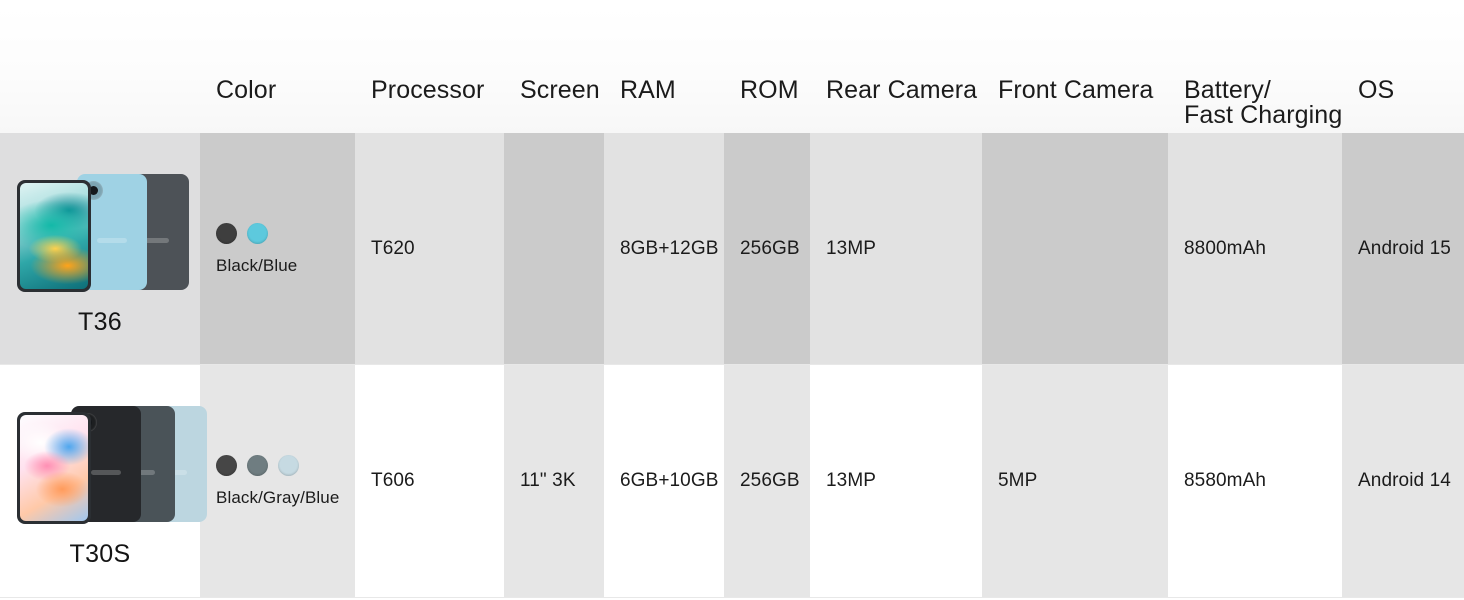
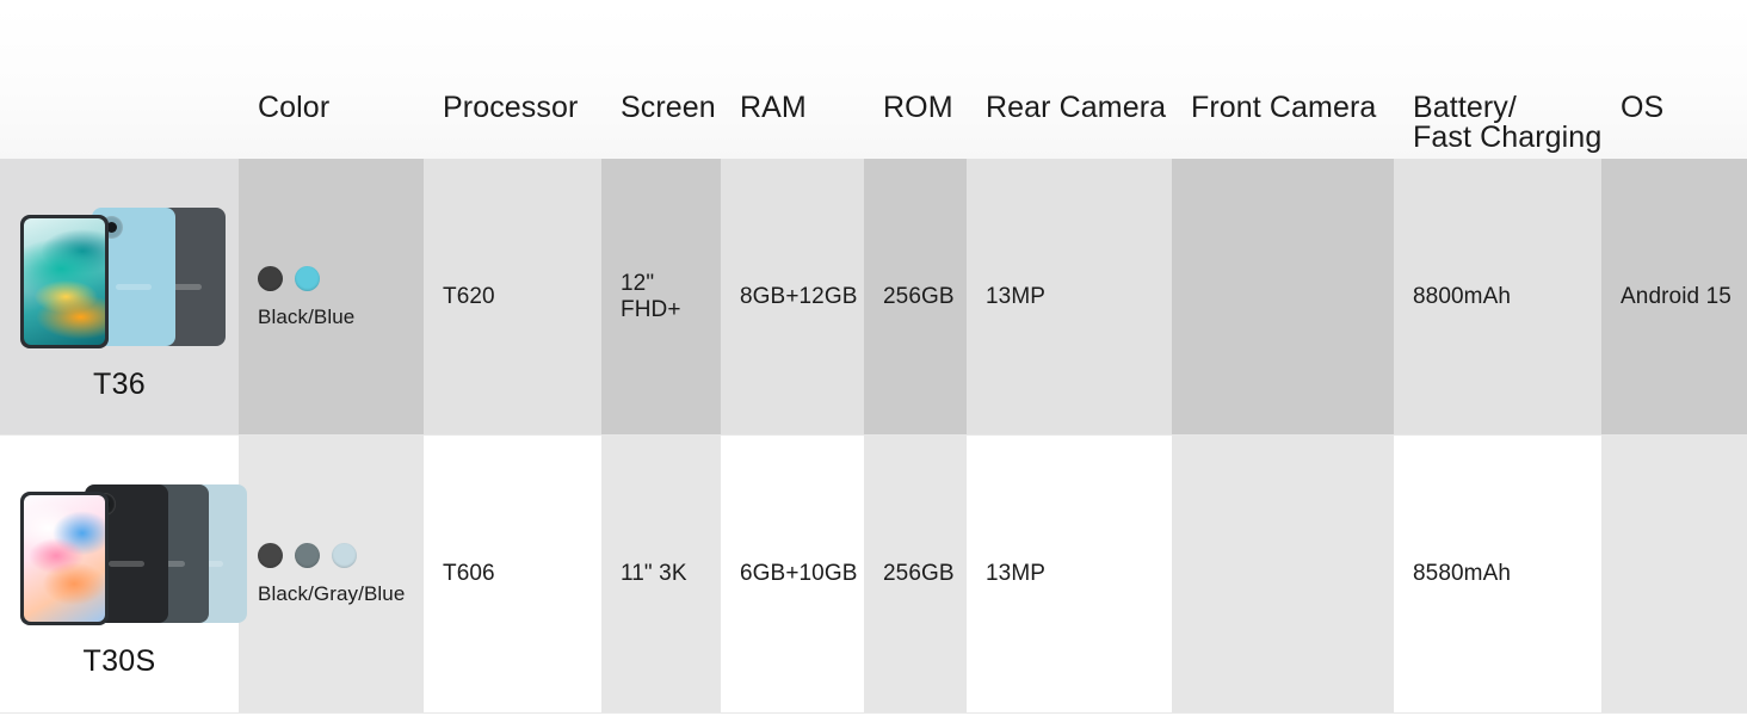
  T36
  Black/Blue
  T620
+ 12" FHD+
  8GB+12GB
  256GB
  13MP
  8800mAh
  Android 15
  T30S
  Black/Gray/Blue
  T606
  11" 3K
  6GB+10GB
  256GB
  13MP
- 5MP
  8580mAh
- Android 14
  Color
  Processor
  Screen
  RAM
  ROM
  Rear Camera
  Front Camera
  Battery/
  Fast Charging
  OS
